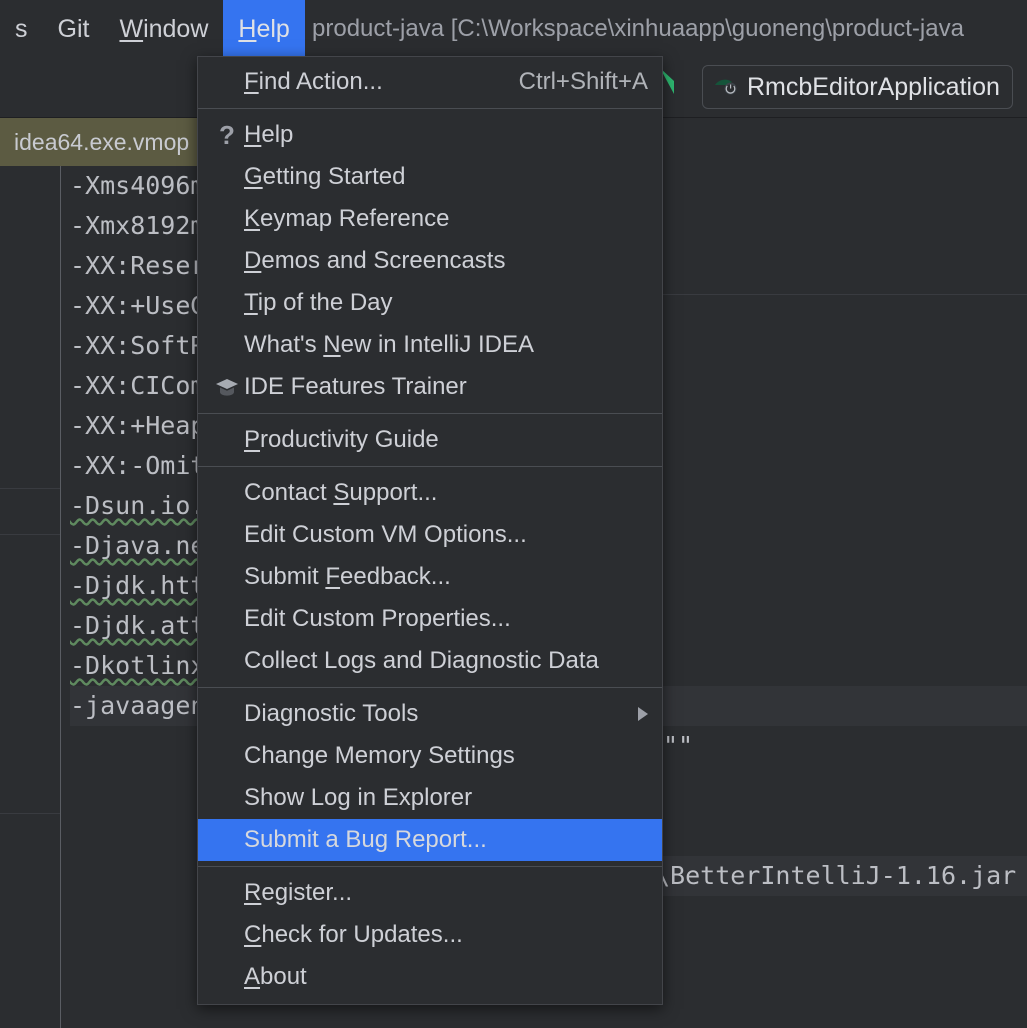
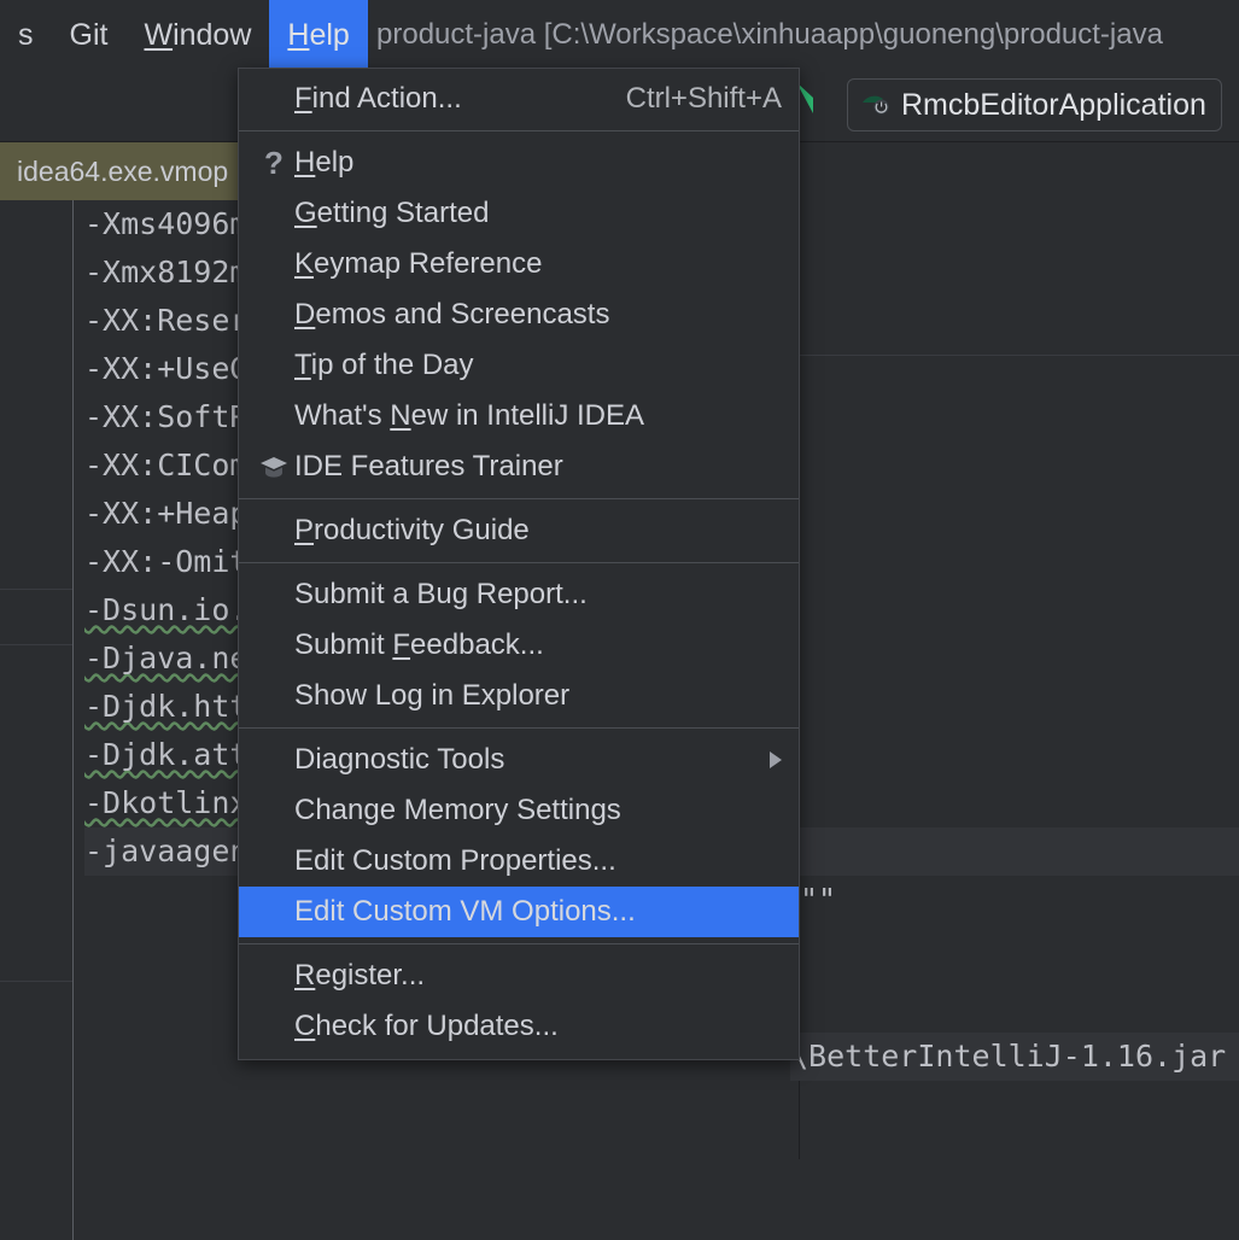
  s
  Git
  Window
  Help
  product-java [C:\Workspace\xinhuaapp\guoneng\product-java
  RmcbEditorApplication
  idea64.exe.vmop
  -Xms4096
  -Xmx8192
  -XX:Rese
  -XX:+Use
  -XX:Soft
  -XX:CICo
  -XX:+Hea
  -XX:-Omi
  -Dsun.io
  -Djava.n
  -Djdk.ht
  -Djdk.at
  -Dkotlin
  -javaage
  ""
  BetterIntelliJ-1.16.jar
  Find Action...
  Ctrl+Shift+A
  ?
  Help
  Getting Started
  Keymap Reference
  Demos and Screencasts
  Tip of the Day
  What's New in IntelliJ IDEA
  IDE Features Trainer
  Productivity Guide
- Contact Support...
- Edit Custom VM Options...
+ Submit a Bug Report...
  Submit Feedback...
- Edit Custom Properties...
+ Show Log in Explorer
- Collect Logs and Diagnostic Data
  Diagnostic Tools
  Change Memory Settings
- Show Log in Explorer
+ Edit Custom Properties...
- Submit a Bug Report...
+ Edit Custom VM Options...
  Register...
  Check for Updates...
- About
